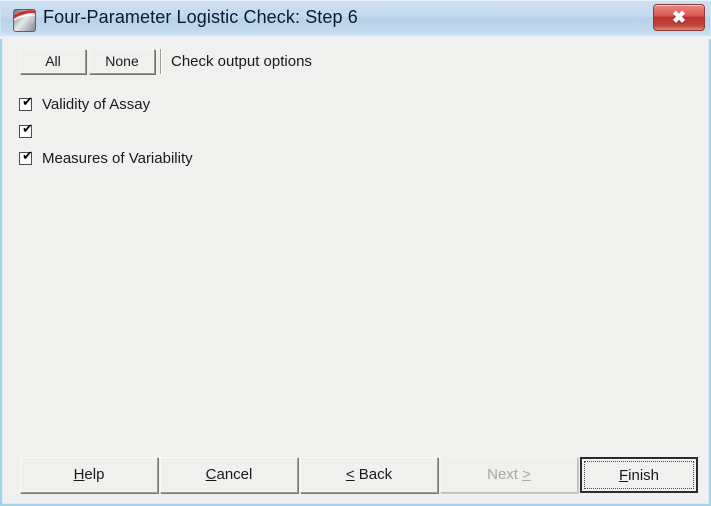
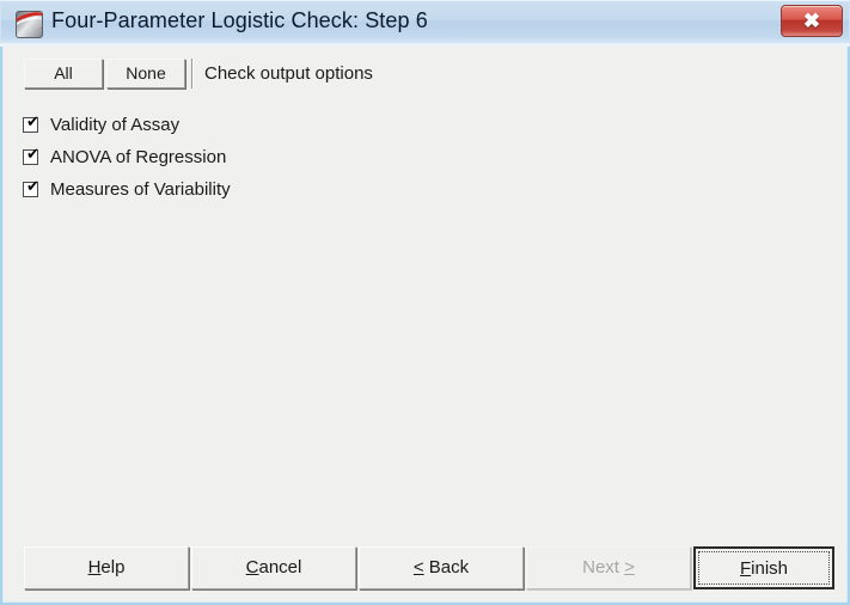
  Four-Parameter Logistic Check: Step 6
  ✖
  All
  None
  Check output options
  ✔
  Validity of Assay
  ✔
+ ANOVA of Regression
  ✔
  Measures of Variability
  Help
  Cancel
  < Back
  Next >
  Finish
